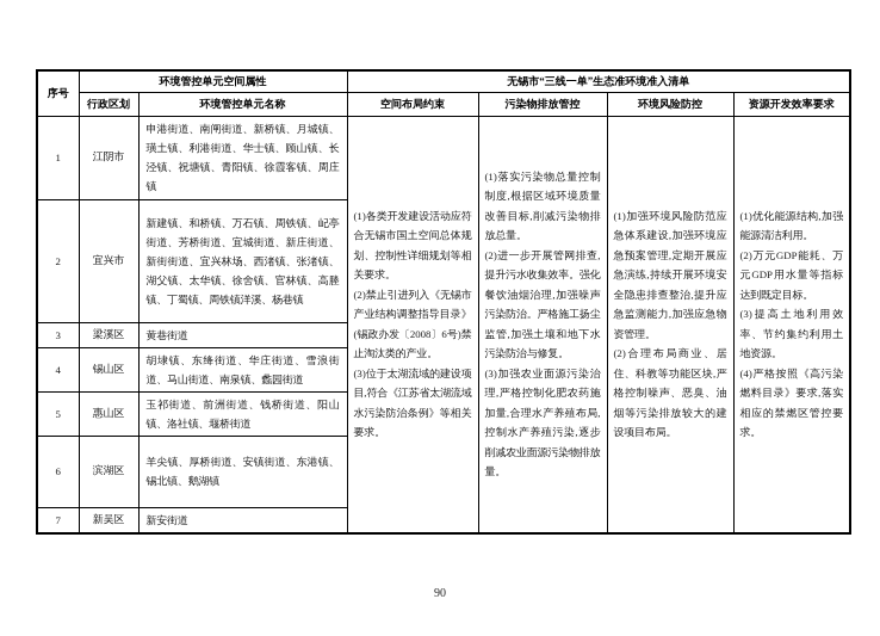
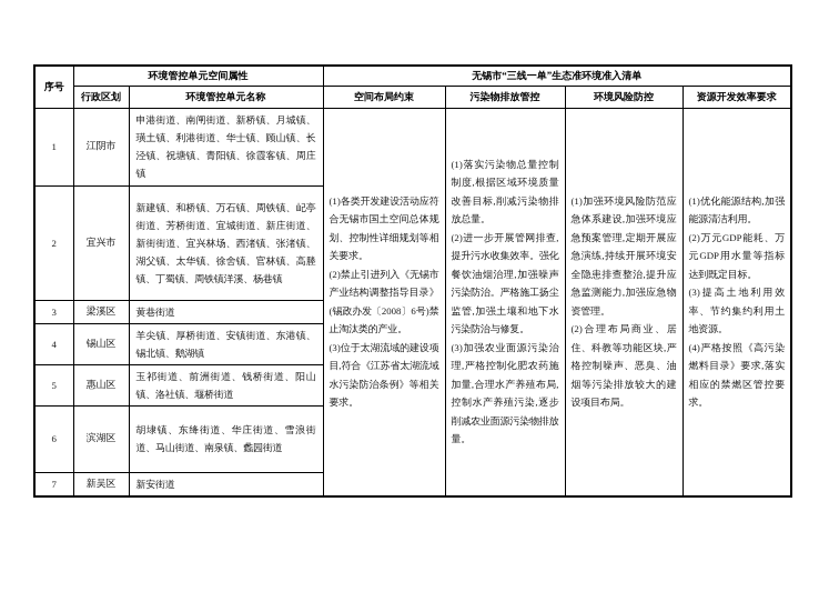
  序号	环境管控单元空间属性	无锡市“三线一单”生态准环境准入清单
  行政区划	环境管控单元名称	空间布局约束	污染物排放管控	环境风险防控	资源开发效率要求
  1	江阴市	申港街道、南闸街道、新桥镇、月城镇、璜土镇、利港街道、华士镇、顾山镇、长泾镇、祝塘镇、青阳镇、徐霞客镇、周庄镇	(1)各类开发建设活动应符合无锡市国土空间总体规划、控制性详细规划等相关要求。 (2)禁止引进列入《无锡市产业结构调整指导目录》(锡政办发〔2008〕6号)禁止淘汰类的产业。 (3)位于太湖流域的建设项目,符合《江苏省太湖流域水污染防治条例》等相关要求。	(1)落实污染物总量控制制度,根据区域环境质量改善目标,削减污染物排放总量。 (2)进一步开展管网排查,提升污水收集效率。强化餐饮油烟治理,加强噪声污染防治。严格施工扬尘监管,加强土壤和地下水污染防治与修复。 (3)加强农业面源污染治理,严格控制化肥农药施加量,合理水产养殖布局,控制水产养殖污染,逐步削减农业面源污染物排放量。	(1)加强环境风险防范应急体系建设,加强环境应急预案管理,定期开展应急演练,持续开展环境安全隐患排查整治,提升应急监测能力,加强应急物资管理。 (2)合理布局商业、居住、科教等功能区块,严格控制噪声、恶臭、油烟等污染排放较大的建设项目布局。	(1)优化能源结构,加强能源清洁利用。 (2)万元GDP能耗、万元GDP用水量等指标达到既定目标。 (3)提高土地利用效率、节约集约利用土地资源。 (4)严格按照《高污染燃料目录》要求,落实相应的禁燃区管控要求。
  2	宜兴市	新建镇、和桥镇、万石镇、周铁镇、屺亭街道、芳桥街道、宜城街道、新庄街道、新街街道、宜兴林场、西渚镇、张渚镇、湖父镇、太华镇、徐舍镇、官林镇、高塍镇、丁蜀镇、周铁镇洋溪、杨巷镇
  3	梁溪区	黄巷街道
- 4	锡山区	胡埭镇、东绛街道、华庄街道、雪浪街道、马山街道、南泉镇、蠡园街道
+ 4	锡山区	羊尖镇、厚桥街道、安镇街道、东港镇、锡北镇、鹅湖镇
  5	惠山区	玉祁街道、前洲街道、钱桥街道、阳山镇、洛社镇、堰桥街道
- 6	滨湖区	羊尖镇、厚桥街道、安镇街道、东港镇、锡北镇、鹅湖镇
+ 6	滨湖区	胡埭镇、东绛街道、华庄街道、雪浪街道、马山街道、南泉镇、蠡园街道
  7	新吴区	新安街道
- 90
